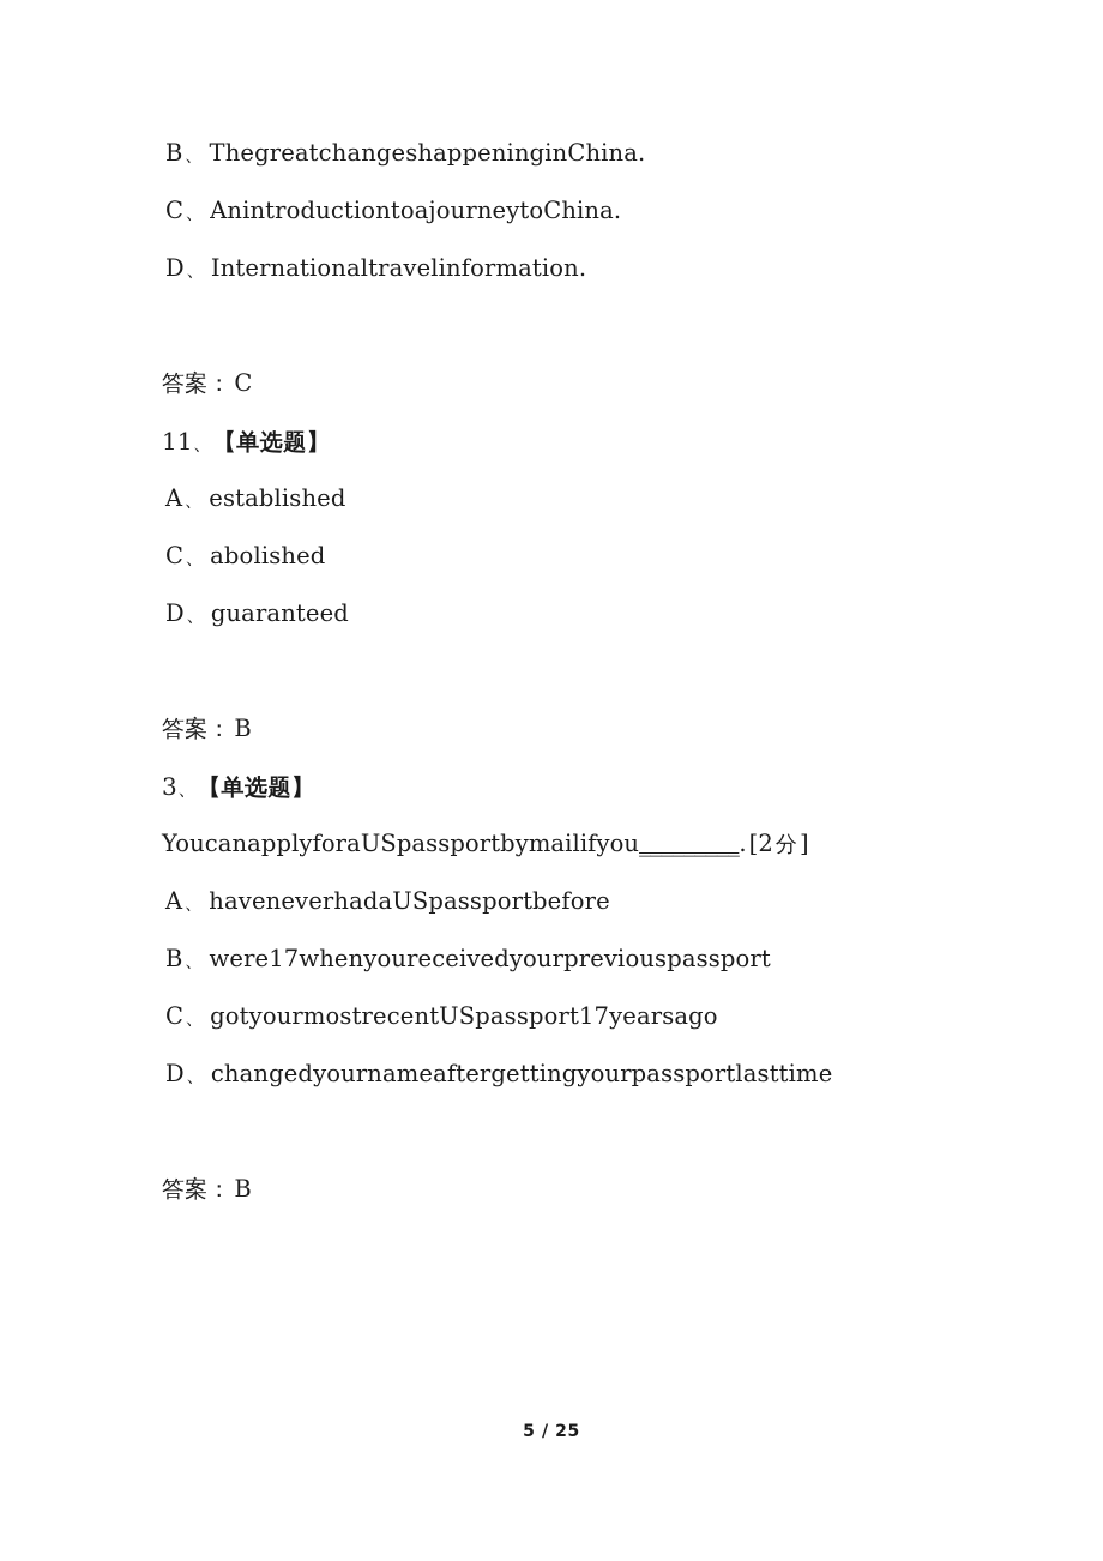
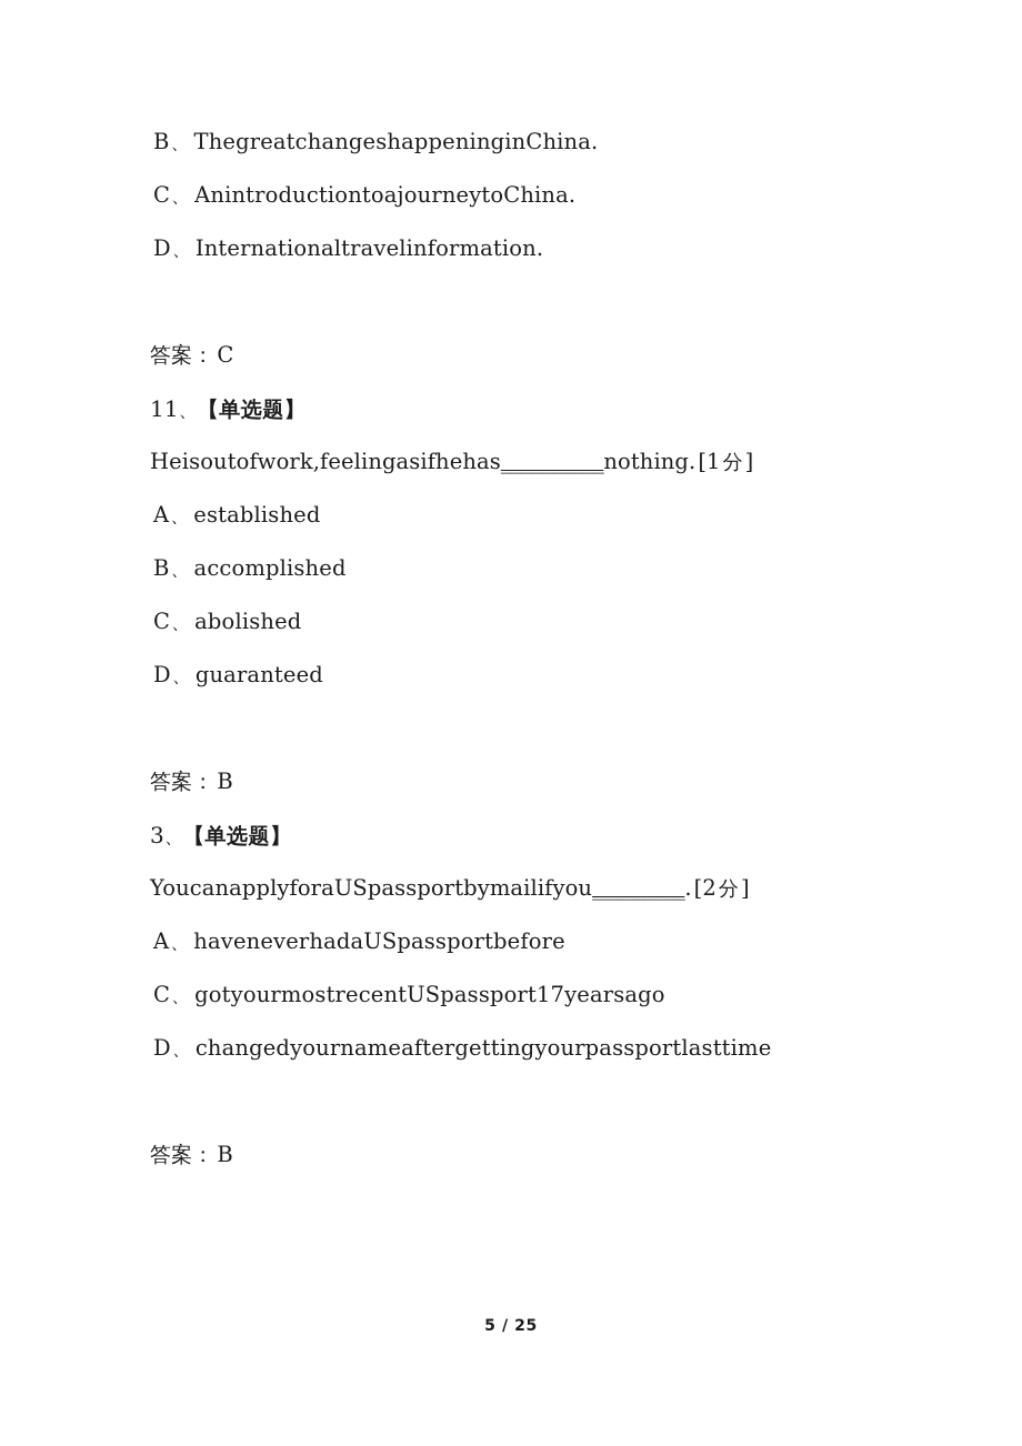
  B、 ThegreatchangeshappeninginChina.
  C、 AnintroductiontoajourneytoChina.
  D、 Internationaltravelinformation.
  答案： C
  11、【单选题】
+ Heisoutofwork,feelingasifhehas__________nothing.[1分]
  A、 established
+ B、 accomplished
  C、 abolished
  D、 guaranteed
  答案： B
  3、【单选题】
  YoucanapplyforaUSpassportbymailifyou_________.[2分]
  A、 haveneverhadaUSpassportbefore
- B、 were17whenyoureceivedyourpreviouspassport
  C、 gotyourmostrecentUSpassport17yearsago
  D、 changedyournameaftergettingyourpassportlasttime
  答案： B
  5 / 25
